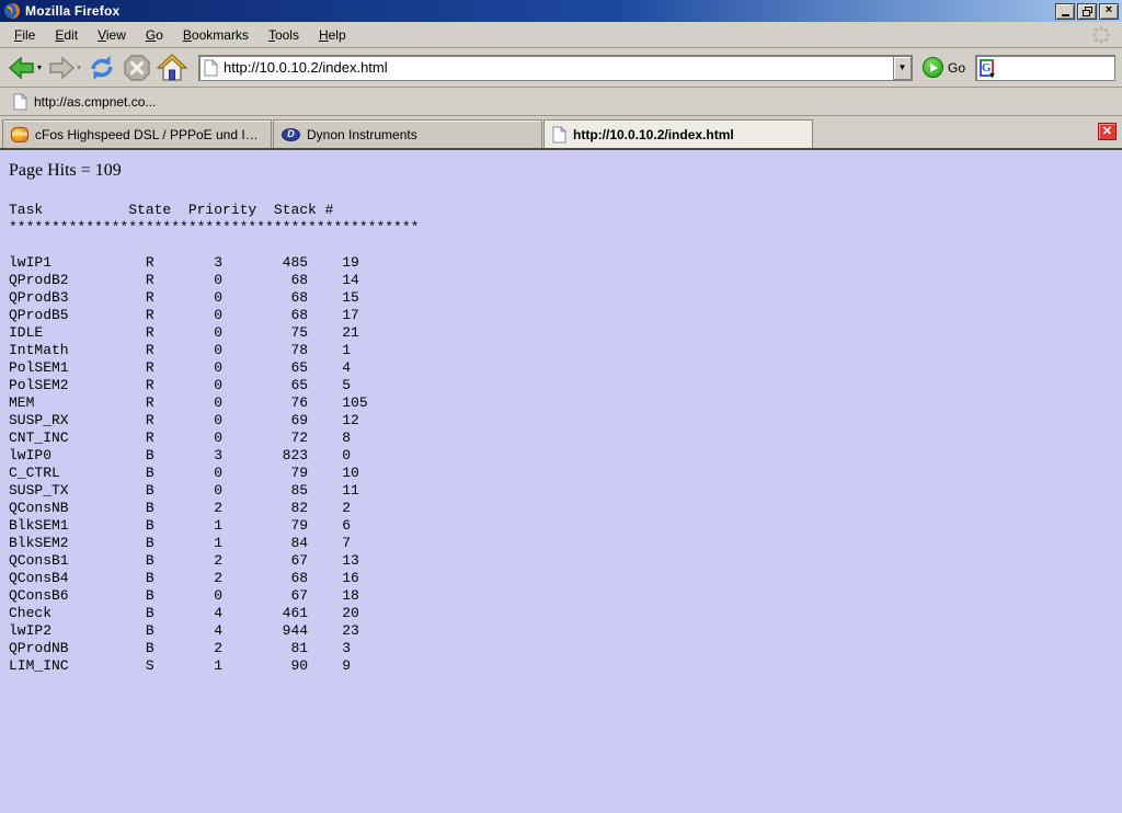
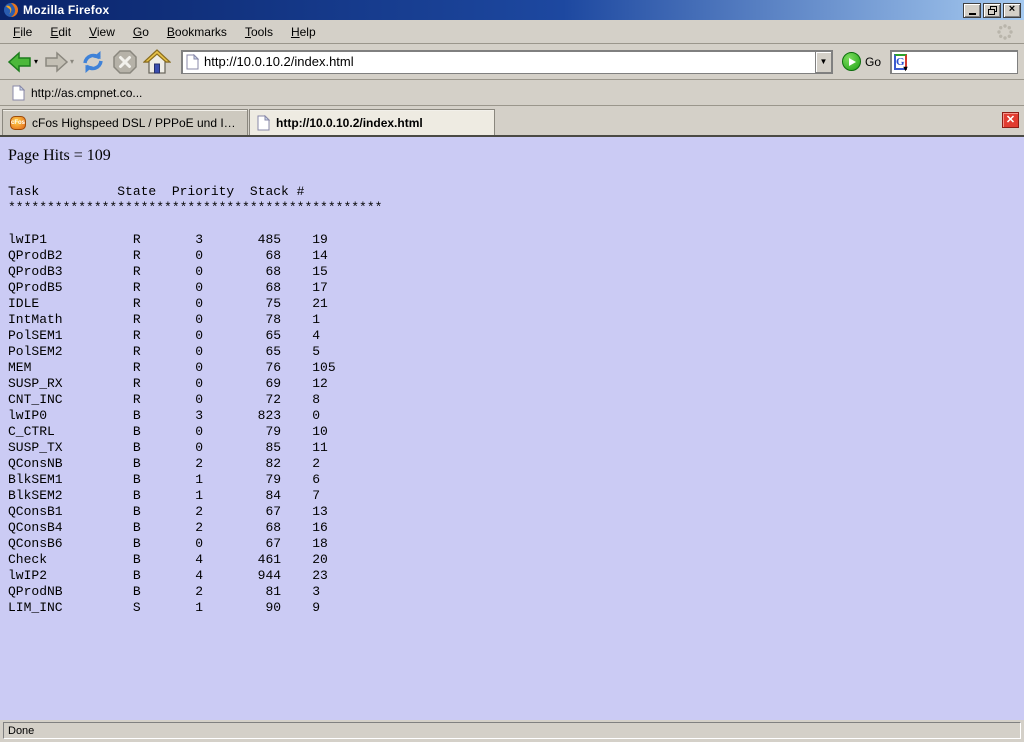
  Mozilla Firefox
  ×
  File
  Edit
  View
  Go
  Bookmarks
  Tools
  Help
  ▾
  ▾
  http://10.0.10.2/index.html
  ▼
  Go
  G
  ▾
  http://as.cmpnet.co...
  cFos Highspeed DSL / PPPoE und ISD
- D
- Dynon Instruments
  http://10.0.10.2/index.html
  ✕
  Page Hits = 109
  Task State Priority Stack #
  ************************************************
  lwIP1 R 3 485 19
  QProdB2 R 0 68 14
  QProdB3 R 0 68 15
  QProdB5 R 0 68 17
  IDLE R 0 75 21
  IntMath R 0 78 1
  PolSEM1 R 0 65 4
  PolSEM2 R 0 65 5
  MEM R 0 76 105
  SUSP_RX R 0 69 12
  CNT_INC R 0 72 8
  lwIP0 B 3 823 0
  C_CTRL B 0 79 10
  SUSP_TX B 0 85 11
  QConsNB B 2 82 2
  BlkSEM1 B 1 79 6
  BlkSEM2 B 1 84 7
  QConsB1 B 2 67 13
  QConsB4 B 2 68 16
  QConsB6 B 0 67 18
  Check B 4 461 20
  lwIP2 B 4 944 23
  QProdNB B 2 81 3
  LIM_INC S 1 90 9
+ Done
